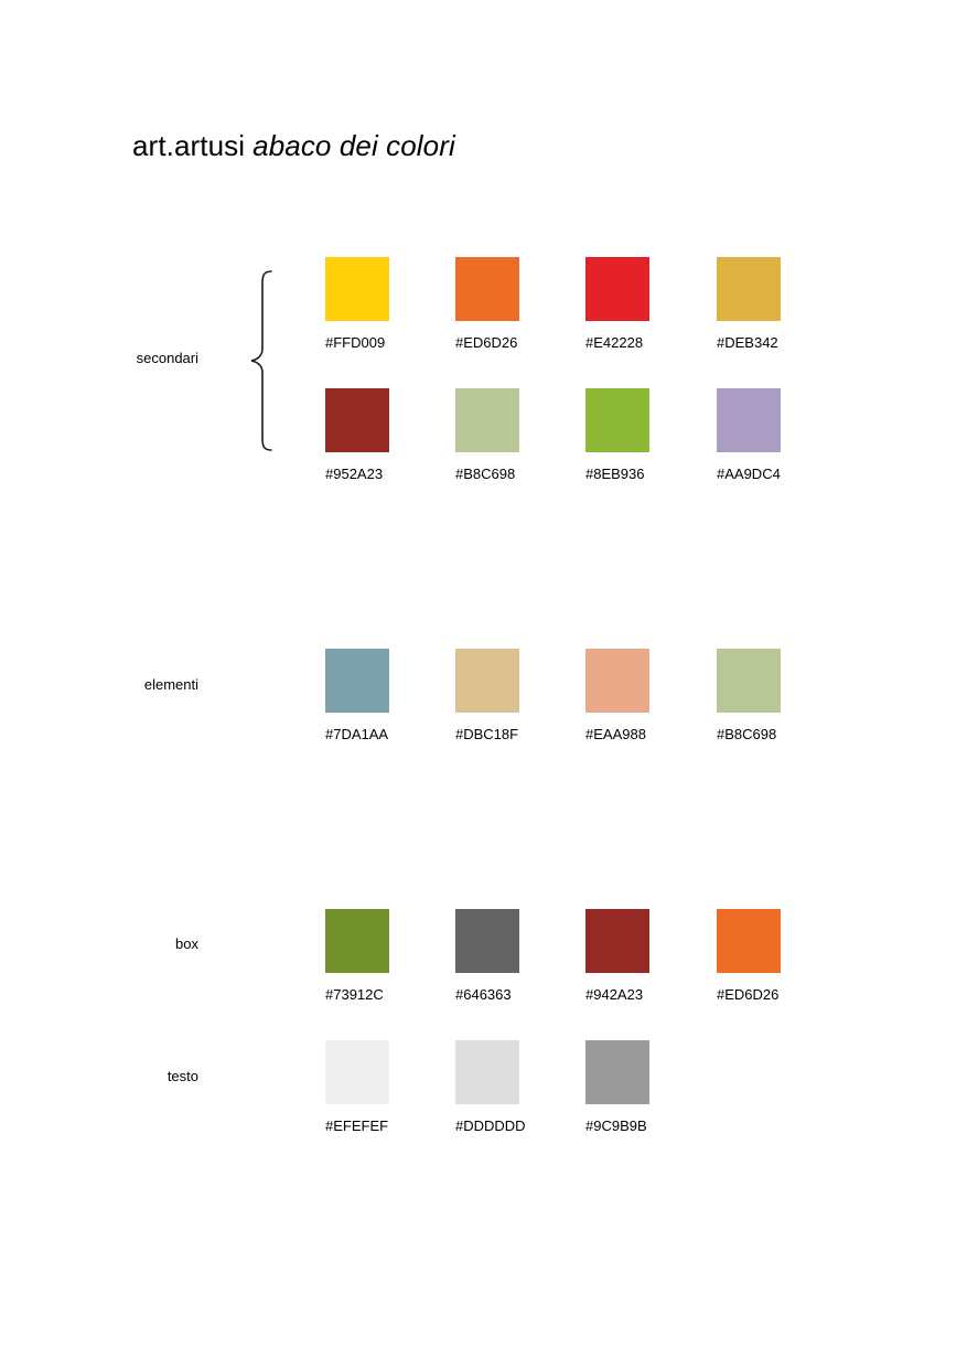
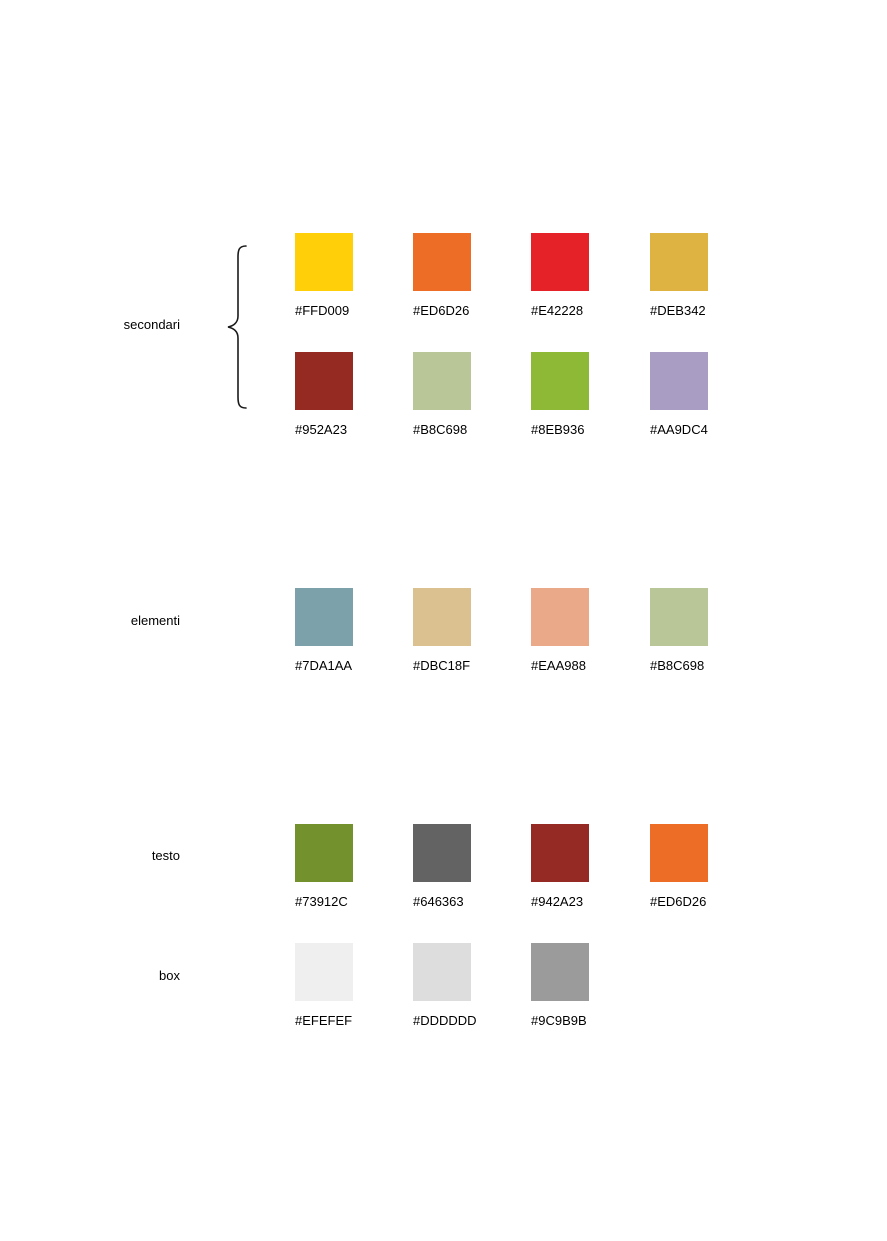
- art.artusi abaco dei colori
  secondari
  #FFD009
  #ED6D26
  #E42228
  #DEB342
  #952A23
  #B8C698
  #8EB936
  #AA9DC4
  elementi
  #7DA1AA
  #DBC18F
  #EAA988
  #B8C698
- box
+ testo
  #73912C
  #646363
  #942A23
  #ED6D26
- testo
+ box
  #EFEFEF
  #DDDDDD
  #9C9B9B
